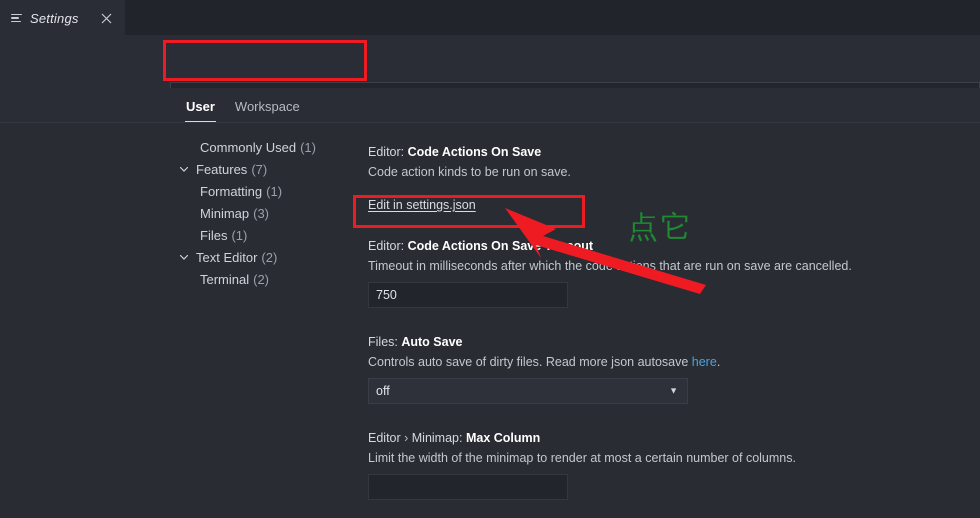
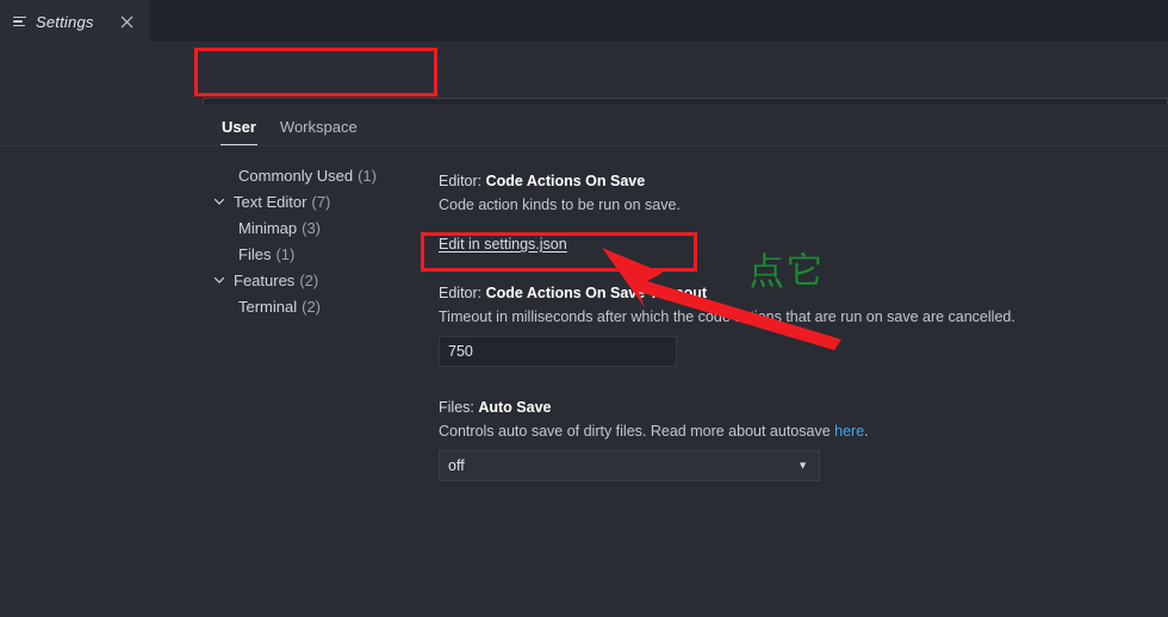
  Settings
  User
  Workspace
  Commonly Used (1)
- Features (7)
+ Text Editor (7)
- Formatting (1)
  Minimap (3)
  Files (1)
- Text Editor (2)
+ Features (2)
  Terminal (2)
  Editor: Code Actions On Save
  Code action kinds to be run on save.
  Edit in settings.json
  Editor: Code Actions On Saveout
  Timeout in milliseconds after which the codns that are run on save are cancelled.
  750
  Files: Auto Save
- Controls auto save of dirty files. Read more json autosave here.
+ Controls auto save of dirty files. Read more about autosave here.
  off
  ▼
- Editor › Minimap: Max Column
- Limit the width of the minimap to render at most a certain number of columns.
  点它
